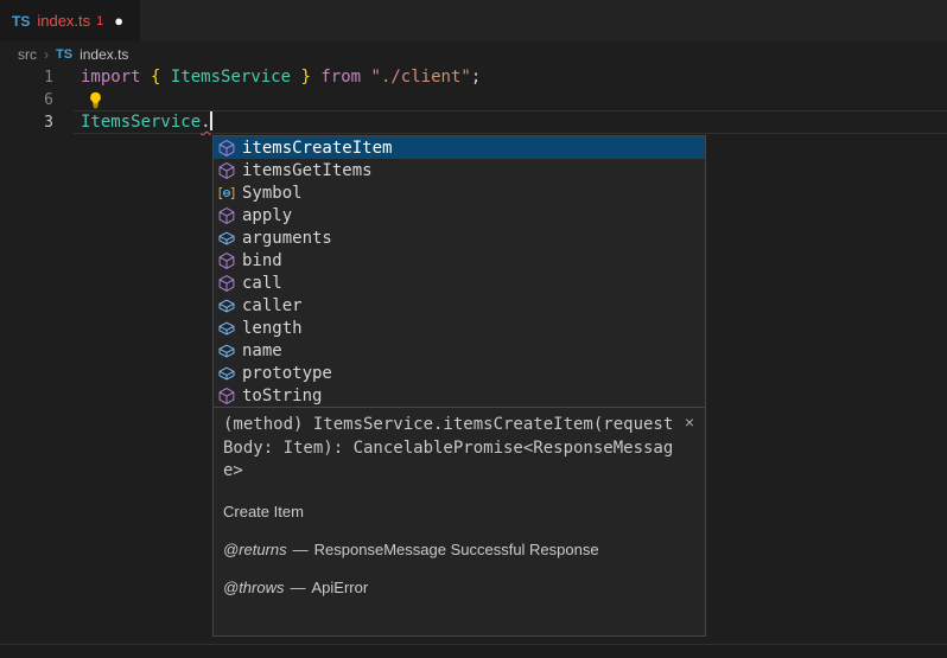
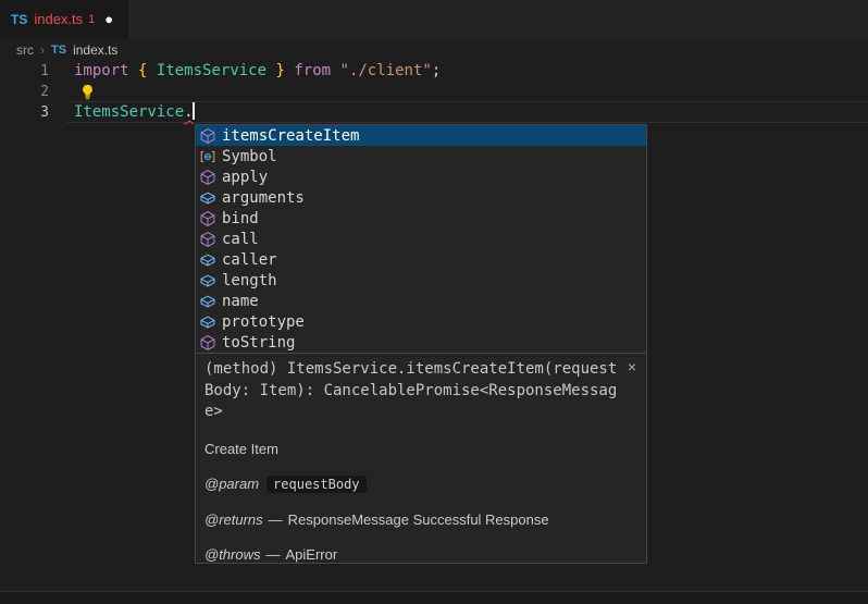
  TS
  index.ts
  1
  ●
  src
  ›
  TS
  index.ts
  1
- 6
+ 2
  3
  import { ItemsService } from "./client";
  ItemsService.
  itemsCreateItem
- itemsGetItems
  Symbol
  apply
  arguments
  bind
  call
  caller
  length
  name
  prototype
  toString
  (method) ItemsService.itemsCreateItem(requestBody: Item): CancelablePromise<ResponseMessage>
  ×
  Create Item
+ @param
+ requestBody
  @returns
  —
  ResponseMessage Successful Response
  @throws
  —
  ApiError
